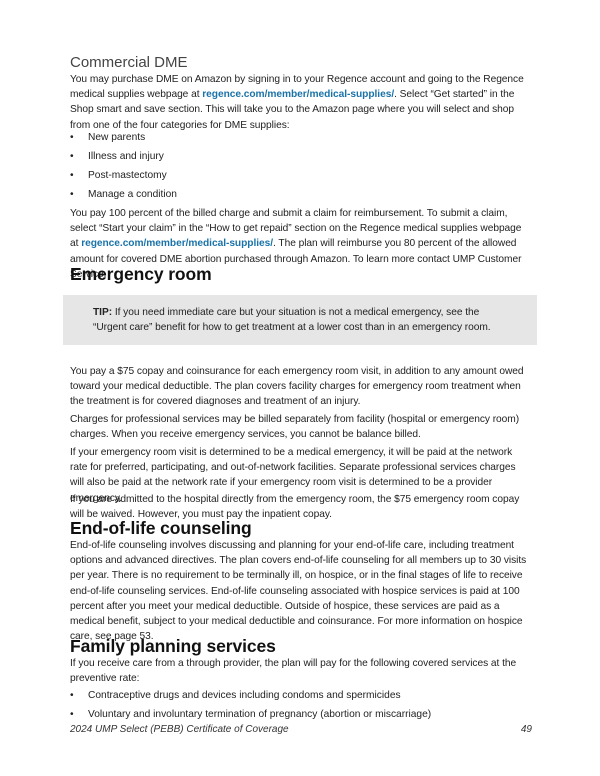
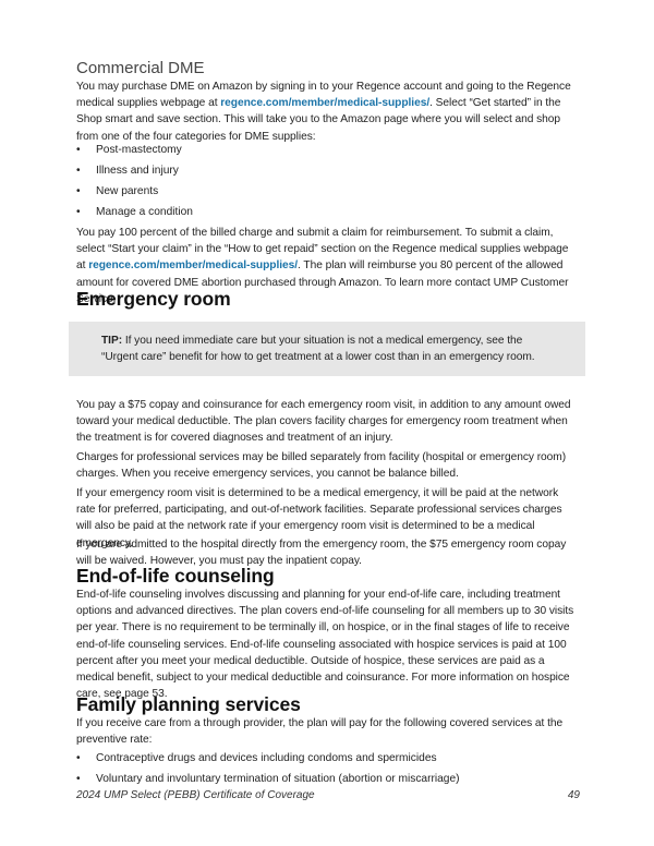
  Commercial DME
  You may purchase DME on Amazon by signing in to your Regence account and going to the Regence medical supplies webpage at regence.com/member/medical-supplies/. Select “Get started” in the Shop smart and save section. This will take you to the Amazon page where you will select and shop from one of the four categories for DME supplies:
- • New parents
+ • Post-mastectomy
  • Illness and injury
- • Post-mastectomy
+ • New parents
  • Manage a condition
  You pay 100 percent of the billed charge and submit a claim for reimbursement. To submit a claim, select “Start your claim” in the “How to get repaid” section on the Regence medical supplies webpage at regence.com/member/medical-supplies/. The plan will reimburse you 80 percent of the allowed amount for covered DME abortion purchased through Amazon. To learn more contact UMP Customer Service.
  Emergency room
  TIP: If you need immediate care but your situation is not a medical emergency, see the “Urgent care” benefit for how to get treatment at a lower cost than in an emergency room.
  You pay a $75 copay and coinsurance for each emergency room visit, in addition to any amount owed toward your medical deductible. The plan covers facility charges for emergency room treatment when the treatment is for covered diagnoses and treatment of an injury.
  Charges for professional services may be billed separately from facility (hospital or emergency room) charges. When you receive emergency services, you cannot be balance billed.
- If your emergency room visit is determined to be a medical emergency, it will be paid at the network rate for preferred, participating, and out-of-network facilities. Separate professional services charges will also be paid at the network rate if your emergency room visit is determined to be a provider emergency.
+ If your emergency room visit is determined to be a medical emergency, it will be paid at the network rate for preferred, participating, and out-of-network facilities. Separate professional services charges will also be paid at the network rate if your emergency room visit is determined to be a medical emergency.
  If you are admitted to the hospital directly from the emergency room, the $75 emergency room copay will be waived. However, you must pay the inpatient copay.
  End-of-life counseling
  End-of-life counseling involves discussing and planning for your end-of-life care, including treatment options and advanced directives. The plan covers end-of-life counseling for all members up to 30 visits per year. There is no requirement to be terminally ill, on hospice, or in the final stages of life to receive end-of-life counseling services. End-of-life counseling associated with hospice services is paid at 100 percent after you meet your medical deductible. Outside of hospice, these services are paid as a medical benefit, subject to your medical deductible and coinsurance. For more information on hospice care, see page 53.
  Family planning services
  If you receive care from a through provider, the plan will pay for the following covered services at the preventive rate:
  • Contraceptive drugs and devices including condoms and spermicides
- • Voluntary and involuntary termination of pregnancy (abortion or miscarriage)
+ • Voluntary and involuntary termination of situation (abortion or miscarriage)
  2024 UMP Select (PEBB) Certificate of Coverage
  49
